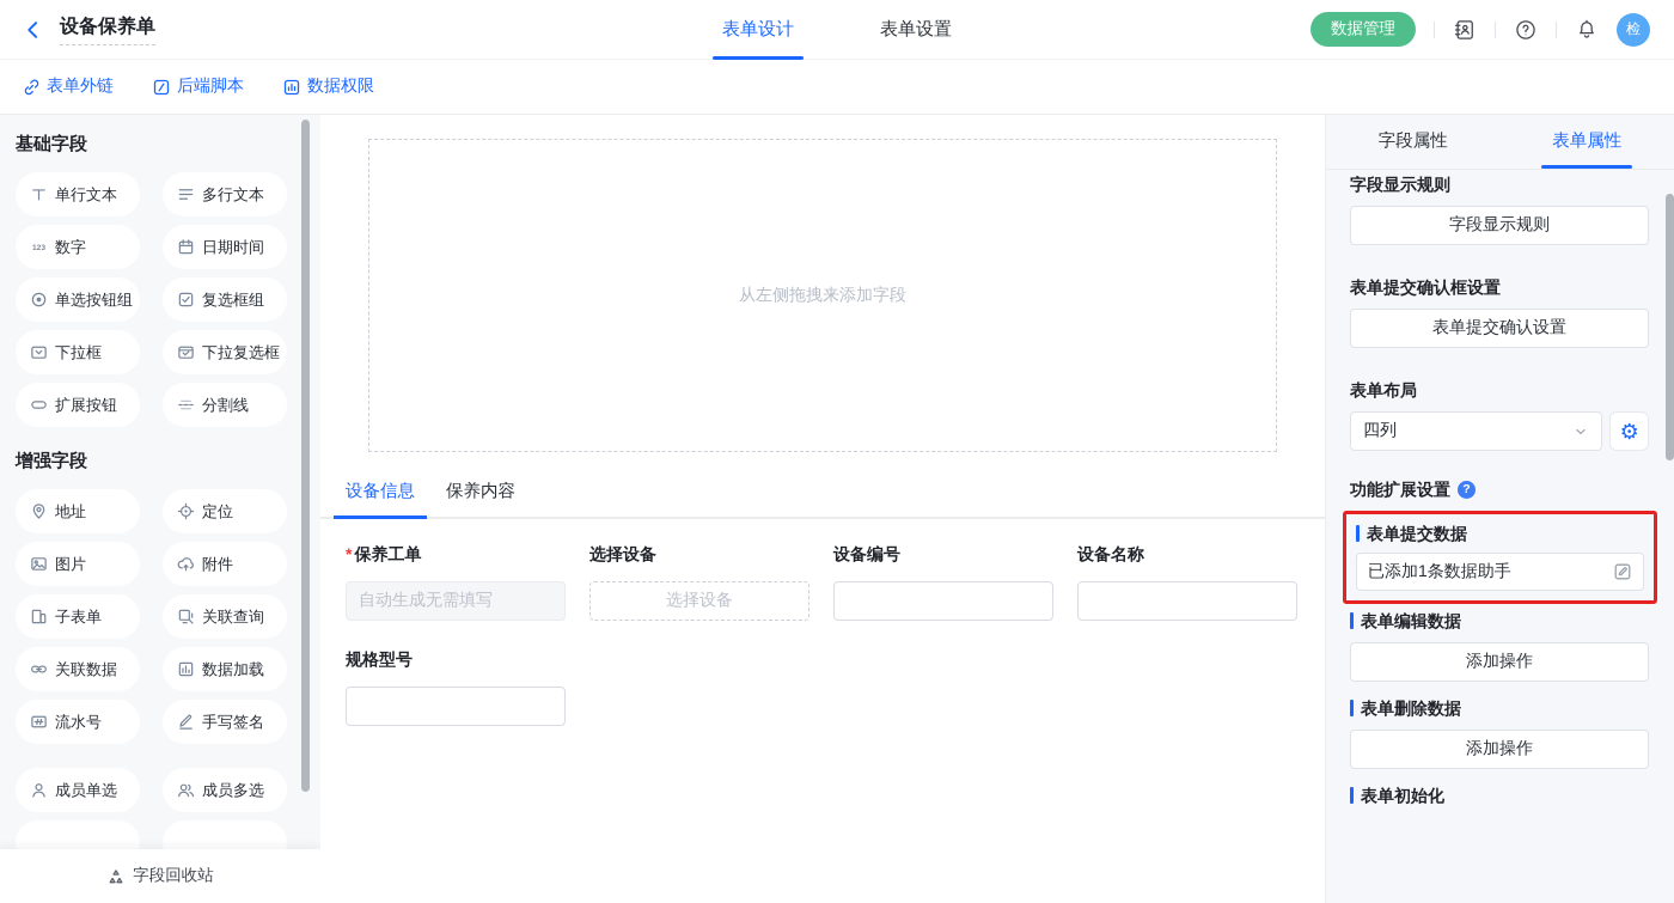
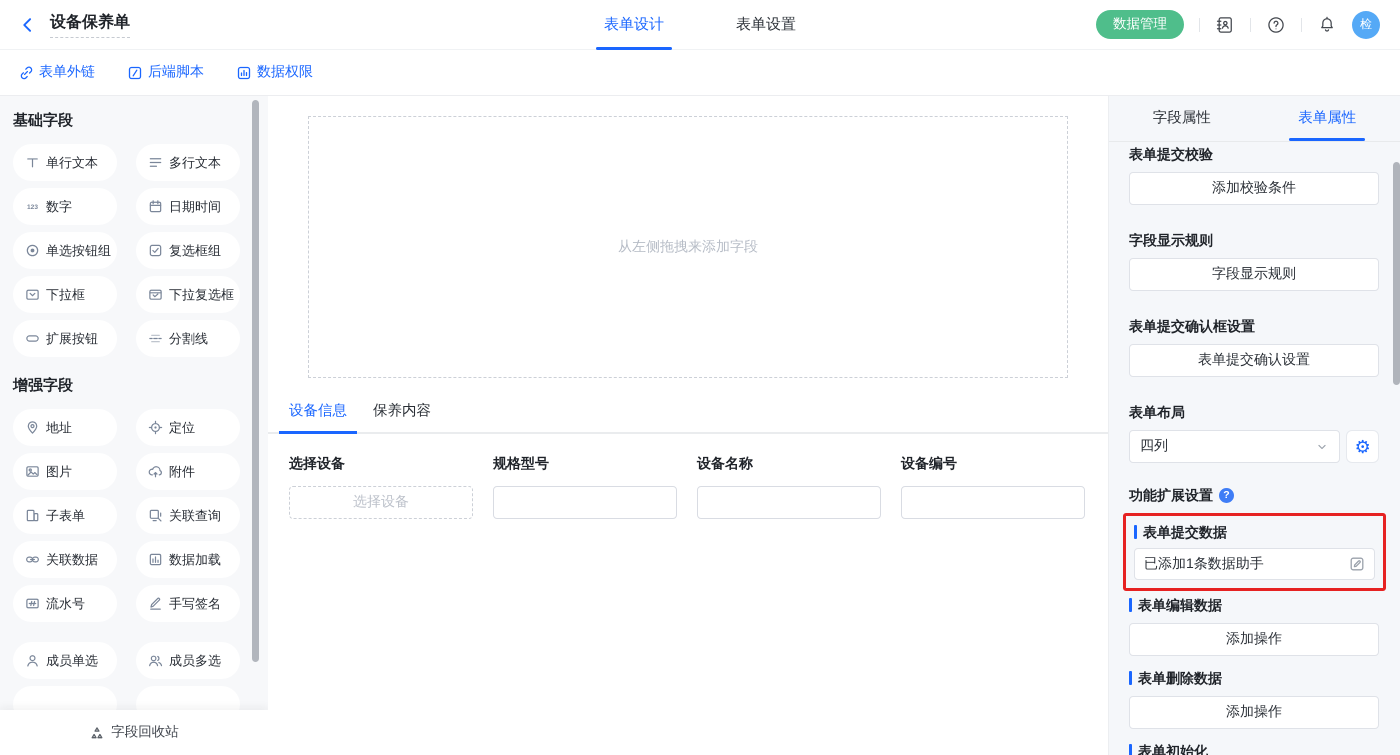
  设备保养单
  表单设计
  表单设置
  数据管理
  检
  表单外链
  后端脚本
  数据权限
  基础字段
  单行文本
  多行文本
  数字
  日期时间
  单选按钮组
  复选框组
  下拉框
  下拉复选框
  扩展按钮
  分割线
  增强字段
  地址
  定位
  图片
  附件
  子表单
  关联查询
  关联数据
  数据加载
  流水号
  手写签名
  成员单选
  成员多选
  字段回收站
  从左侧拖拽来添加字段
  设备信息
  保养内容
- *
- 保养工单
- 自动生成无需填写
  选择设备
  选择设备
- 设备编号
+ 规格型号
  设备名称
- 规格型号
+ 设备编号
  字段属性
  表单属性
+ 表单提交校验
+ 添加校验条件
  字段显示规则
  字段显示规则
  表单提交确认框设置
  表单提交确认设置
  表单布局
  四列
  ⚙
  功能扩展设置
  表单提交数据
  已添加1条数据助手
  表单编辑数据
  添加操作
  表单删除数据
  添加操作
  表单初始化
